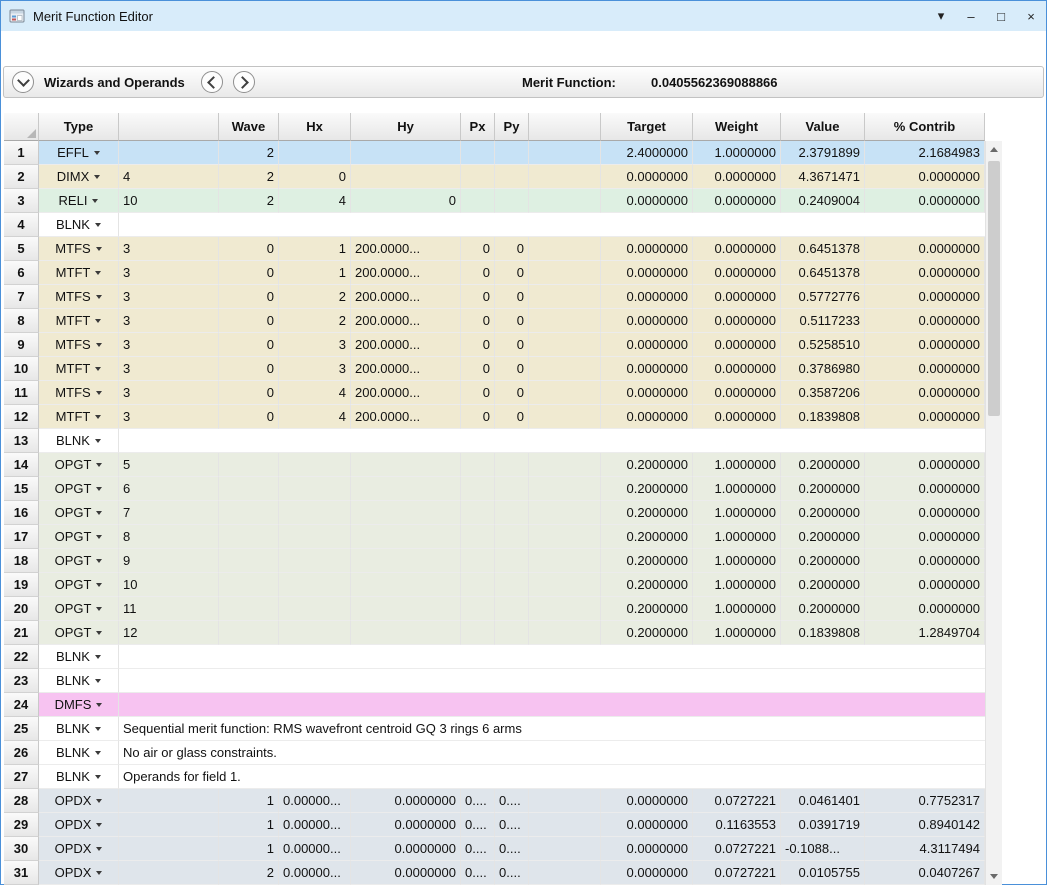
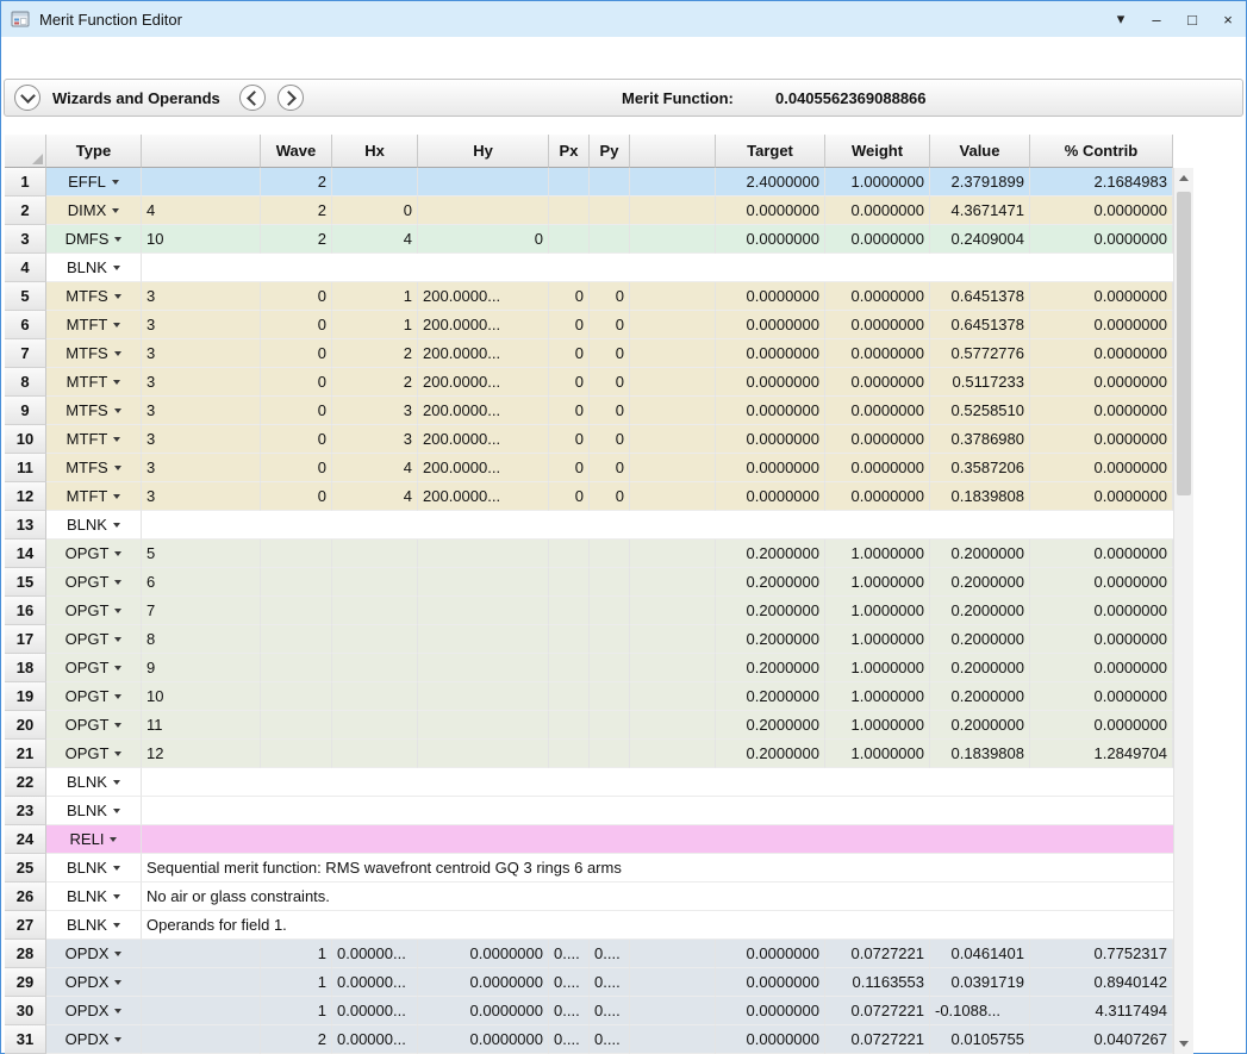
  Merit Function Editor
  ▾
  –
  □
  ×
  Wizards and Operands
  Merit Function:
  0.0405562369088866
  Type
  Wave
  Hx
  Hy
  Px
  Py
  Target
  Weight
  Value
  % Contrib
  1
  EFFL
  2
  2.4000000
  1.0000000
  2.3791899
  2.1684983
  2
  DIMX
  4
  2
  0
  0.0000000
  0.0000000
  4.3671471
  0.0000000
  3
- RELI
+ DMFS
  10
  2
  4
  0
  0.0000000
  0.0000000
  0.2409004
  0.0000000
  4
  BLNK
  5
  MTFS
  3
  0
  1
  200.0000...
  0
  0
  0.0000000
  0.0000000
  0.6451378
  0.0000000
  6
  MTFT
  3
  0
  1
  200.0000...
  0
  0
  0.0000000
  0.0000000
  0.6451378
  0.0000000
  7
  MTFS
  3
  0
  2
  200.0000...
  0
  0
  0.0000000
  0.0000000
  0.5772776
  0.0000000
  8
  MTFT
  3
  0
  2
  200.0000...
  0
  0
  0.0000000
  0.0000000
  0.5117233
  0.0000000
  9
  MTFS
  3
  0
  3
  200.0000...
  0
  0
  0.0000000
  0.0000000
  0.5258510
  0.0000000
  10
  MTFT
  3
  0
  3
  200.0000...
  0
  0
  0.0000000
  0.0000000
  0.3786980
  0.0000000
  11
  MTFS
  3
  0
  4
  200.0000...
  0
  0
  0.0000000
  0.0000000
  0.3587206
  0.0000000
  12
  MTFT
  3
  0
  4
  200.0000...
  0
  0
  0.0000000
  0.0000000
  0.1839808
  0.0000000
  13
  BLNK
  14
  OPGT
  5
  0.2000000
  1.0000000
  0.2000000
  0.0000000
  15
  OPGT
  6
  0.2000000
  1.0000000
  0.2000000
  0.0000000
  16
  OPGT
  7
  0.2000000
  1.0000000
  0.2000000
  0.0000000
  17
  OPGT
  8
  0.2000000
  1.0000000
  0.2000000
  0.0000000
  18
  OPGT
  9
  0.2000000
  1.0000000
  0.2000000
  0.0000000
  19
  OPGT
  10
  0.2000000
  1.0000000
  0.2000000
  0.0000000
  20
  OPGT
  11
  0.2000000
  1.0000000
  0.2000000
  0.0000000
  21
  OPGT
  12
  0.2000000
  1.0000000
  0.1839808
  1.2849704
  22
  BLNK
  23
  BLNK
  24
- DMFS
+ RELI
  25
  BLNK
  Sequential merit function: RMS wavefront centroid GQ 3 rings 6 arms
  26
  BLNK
  No air or glass constraints.
  27
  BLNK
  Operands for field 1.
  28
  OPDX
  1
  0.00000...
  0.0000000
  0....
  0....
  0.0000000
  0.0727221
  0.0461401
  0.7752317
  29
  OPDX
  1
  0.00000...
  0.0000000
  0....
  0....
  0.0000000
  0.1163553
  0.0391719
  0.8940142
  30
  OPDX
  1
  0.00000...
  0.0000000
  0....
  0....
  0.0000000
  0.0727221
  -0.1088...
  4.3117494
  31
  OPDX
  2
  0.00000...
  0.0000000
  0....
  0....
  0.0000000
  0.0727221
  0.0105755
  0.0407267
